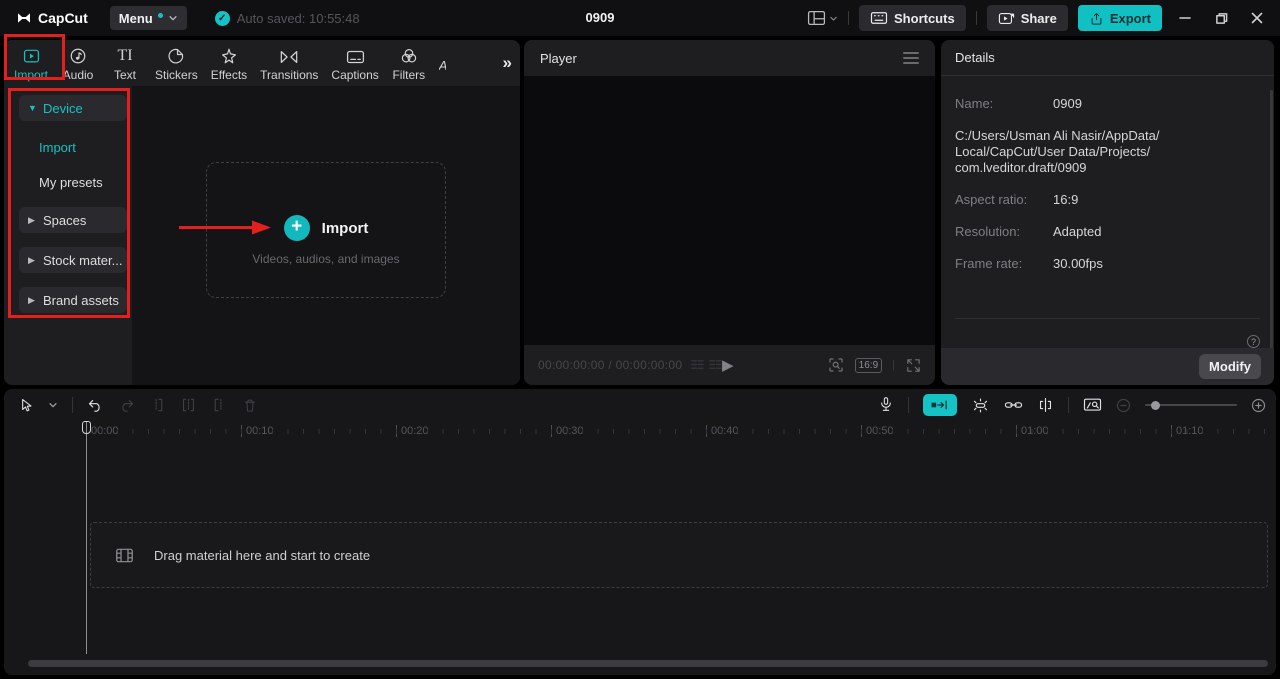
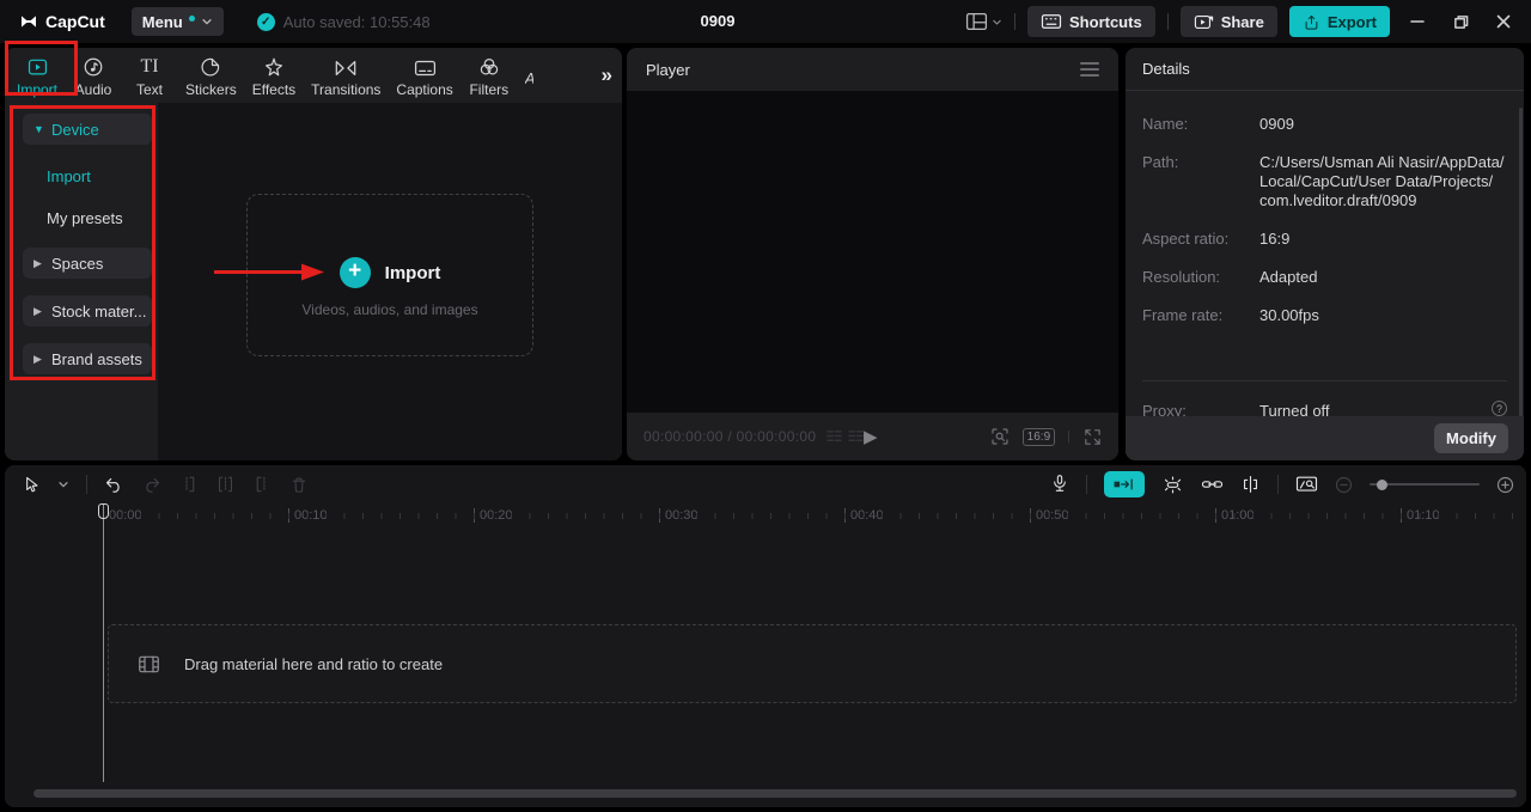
  CapCut
  Menu
  ✓
  Auto saved: 10:55:48
  0909
  Shortcuts
  Share
  Export
  Import
  Audio
  TI
  Text
  Stickers
  Effects
  Transitions
  Captions
  Filters
  A
  »
  ▼
  Device
  Import
  My presets
  ▶
  Spaces
  ▶
  Stock mater...
  ▶
  Brand assets
  +
  Import
  Videos, audios, and images
  Player
  00:00:00:00 / 00:00:00:00
  ▶
  16:9
  |
  Details
  Name:
  0909
+ Path:
  C:/Users/Usman Ali Nasir/AppData/
  Local/CapCut/User Data/Projects/
  com.lveditor.draft/0909
  Aspect ratio:
  16:9
  Resolution:
  Adapted
  Frame rate:
  30.00fps
+ Proxy:
+ Turned off
  ?
  Modify
- Drag material here and start to create
+ Drag material here and ratio to create
